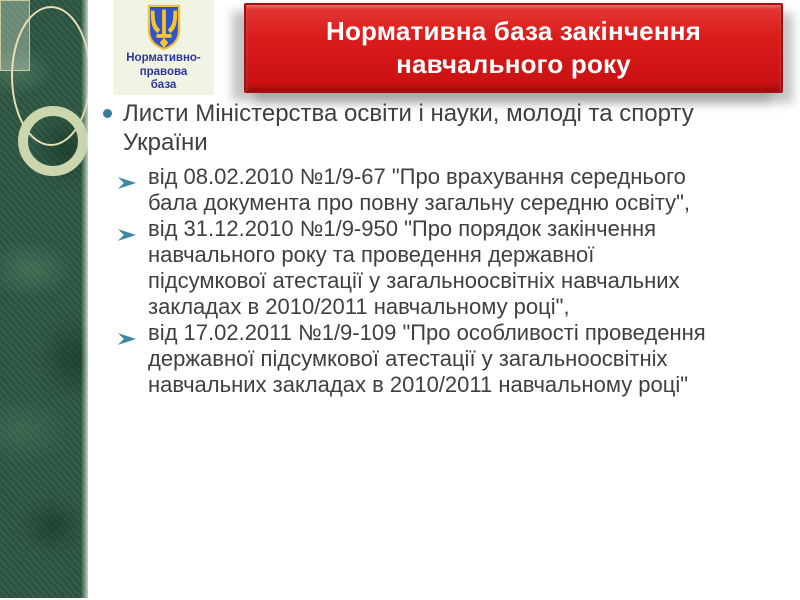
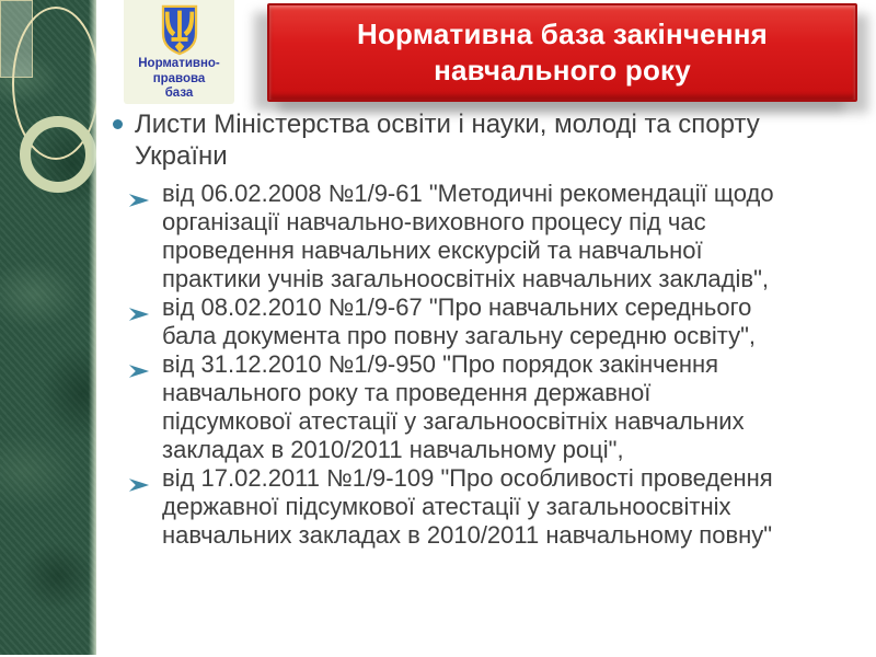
  Нормативно-
  правова
  база
  Нормативна база закінчення
  навчального року
  Листи Міністерства освіти і науки, молоді та спорту України
+ від 06.02.2008 №1/9-61 "Методичні рекомендації щодо організації навчально-виховного процесу під час проведення навчальних екскурсій та навчальної практики учнів загальноосвітніх навчальних закладів",
- від 08.02.2010 №1/9-67 "Про врахування середнього бала документа про повну загальну середню освіту",
+ від 08.02.2010 №1/9-67 "Про навчальних середнього бала документа про повну загальну середню освіту",
  від 31.12.2010 №1/9-950 "Про порядок закінчення навчального року та проведення державної підсумкової атестації у загальноосвітніх навчальних закладах в 2010/2011 навчальному році",
- від 17.02.2011 №1/9-109 "Про особливості проведення державної підсумкової атестації у загальноосвітніх навчальних закладах в 2010/2011 навчальному році"
+ від 17.02.2011 №1/9-109 "Про особливості проведення державної підсумкової атестації у загальноосвітніх навчальних закладах в 2010/2011 навчальному повну"
